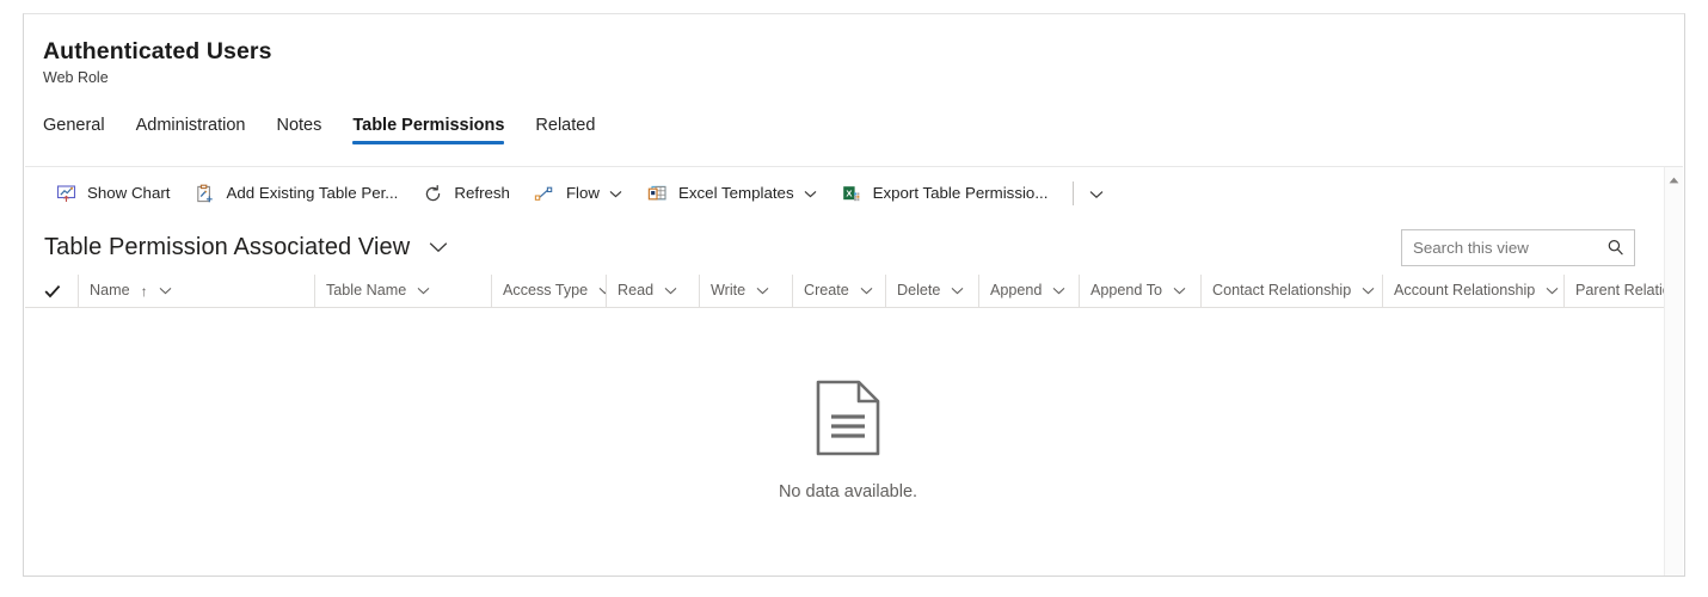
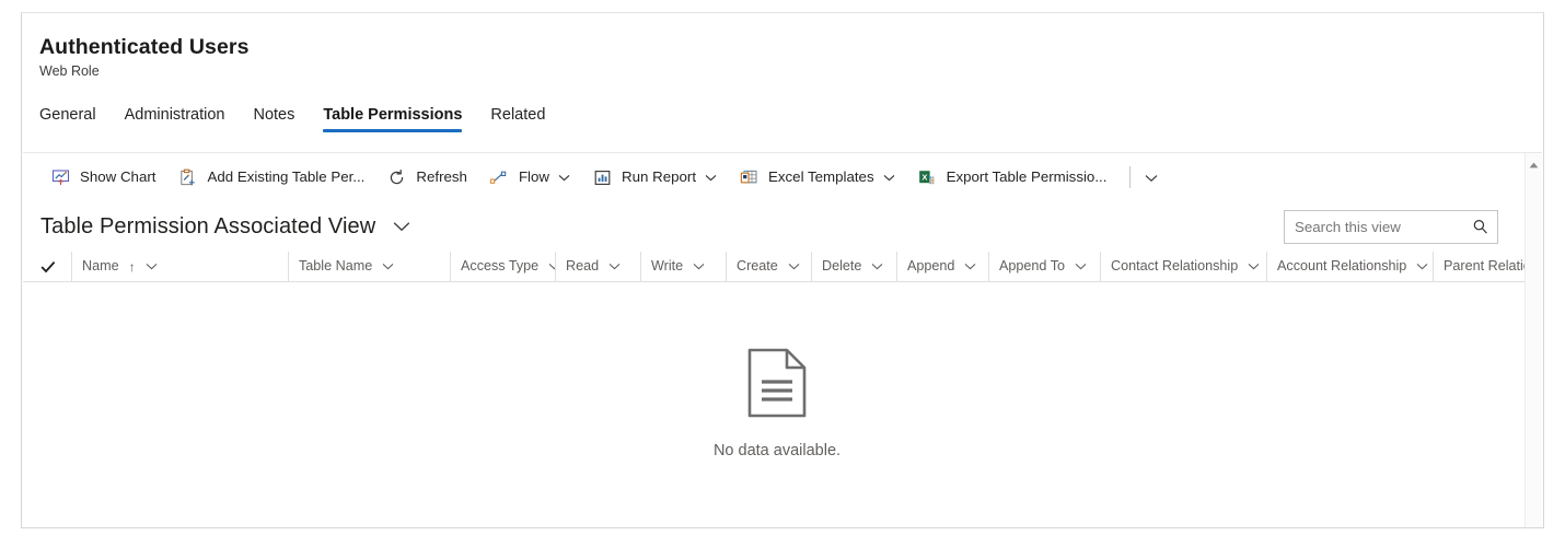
  Authenticated Users
  Web Role
  General
  Administration
  Notes
  Table Permissions
  Related
  Show Chart
  Add Existing Table Per...
  Refresh
  Flow
+ Run Report
  Excel Templates
  X
  Export Table Permissio...
  Table Permission Associated View
  Search this view
  Name
  ↑
  Table Name
  Access Type
  Read
  Write
  Create
  Delete
  Append
  Append To
  Contact Relationship
  Account Relationship
  No data available.
